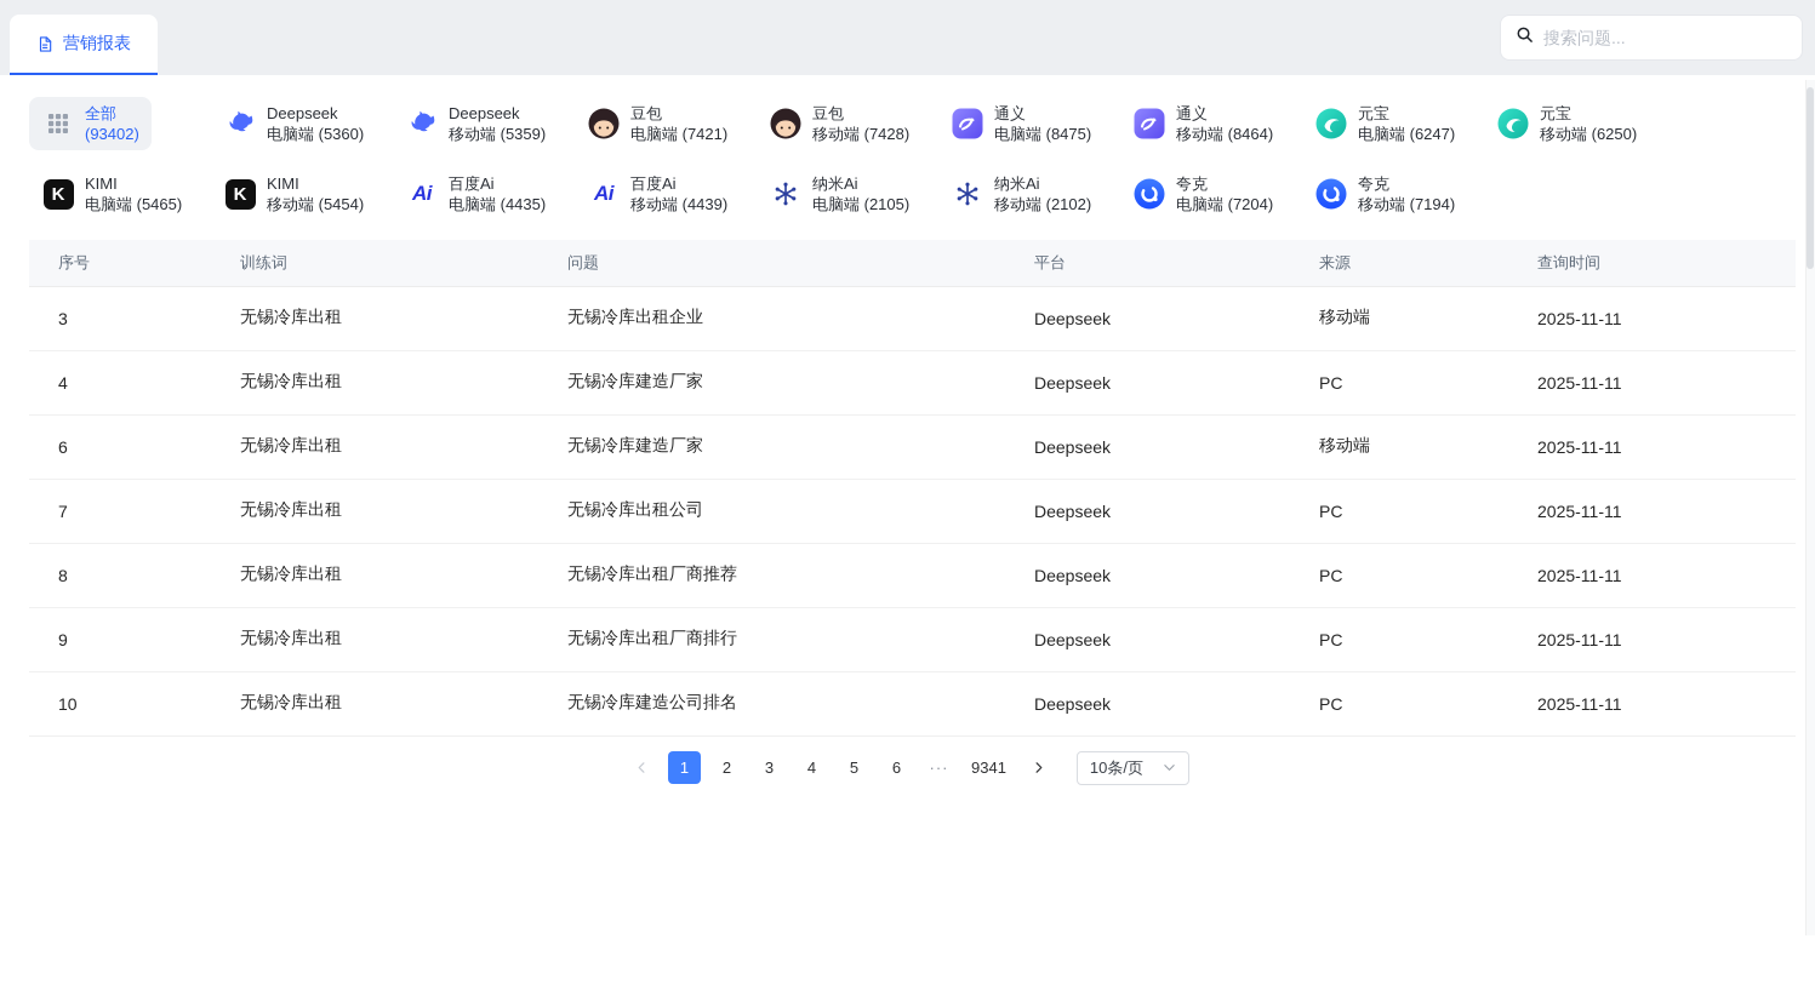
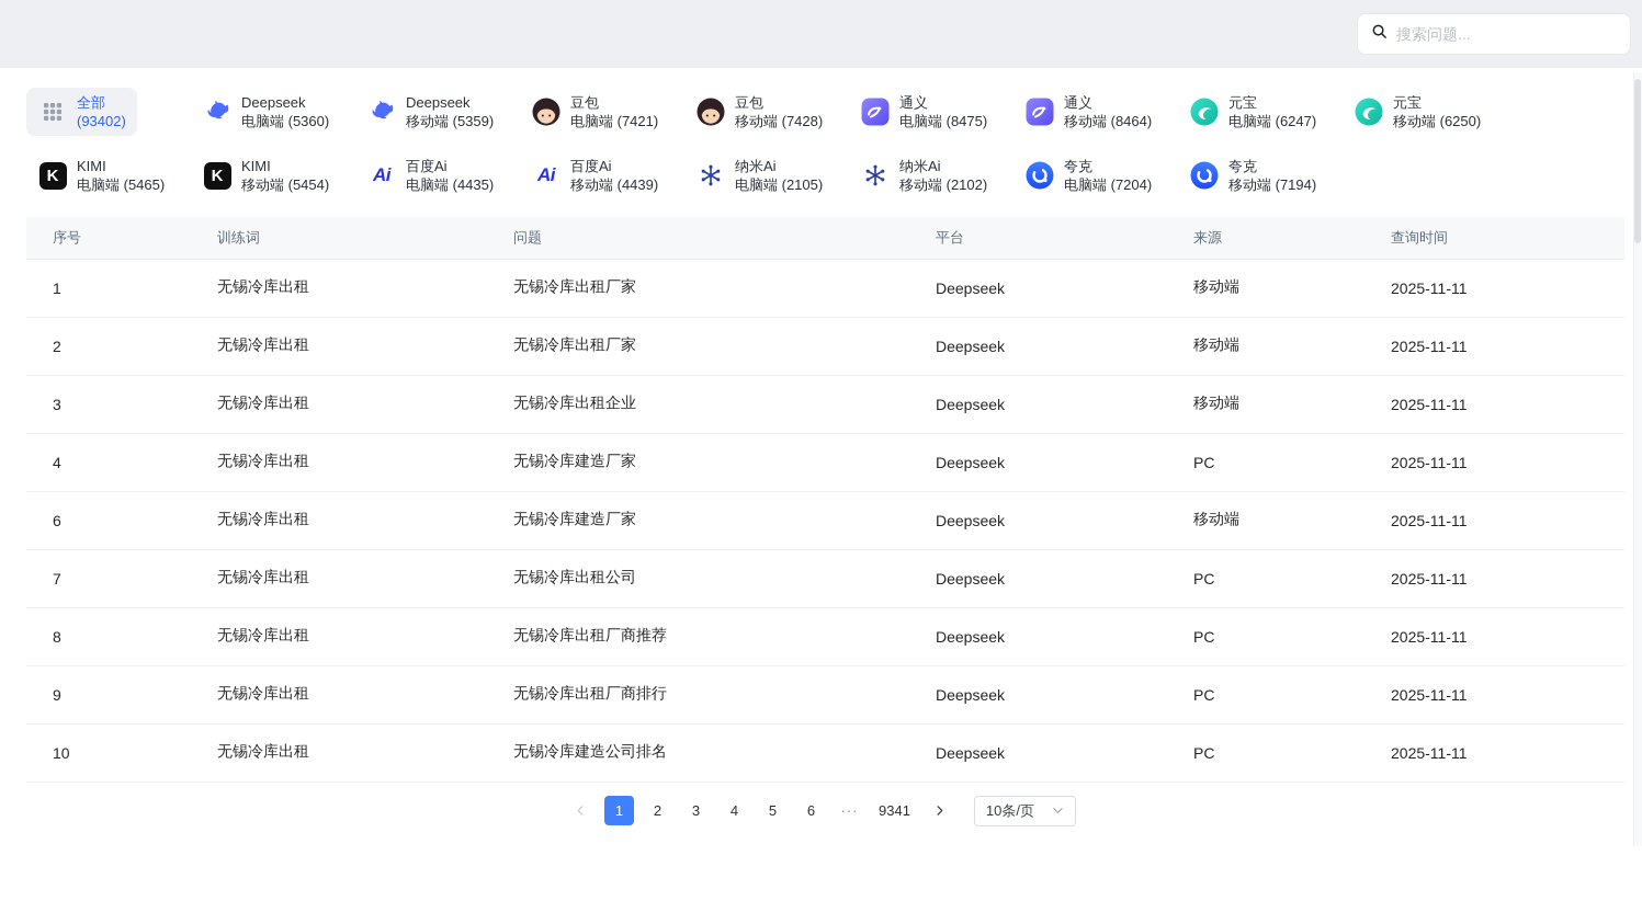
- 营销报表
  搜索问题...
  全部
  (93402)
  Deepseek
  电脑端 (5360)
  Deepseek
  移动端 (5359)
  豆包
  电脑端 (7421)
  豆包
  移动端 (7428)
  通义
  电脑端 (8475)
  通义
  移动端 (8464)
  元宝
  电脑端 (6247)
  元宝
  移动端 (6250)
  K
  KIMI
  电脑端 (5465)
  K
  KIMI
  移动端 (5454)
  Ai
  百度Ai
  电脑端 (4435)
  Ai
  百度Ai
  移动端 (4439)
  纳米Ai
  电脑端 (2105)
  纳米Ai
  移动端 (2102)
  夸克
  电脑端 (7204)
  夸克
  移动端 (7194)
  序号	训练词	问题	平台	来源	查询时间
+ 1	无锡冷库出租	无锡冷库出租厂家	Deepseek	移动端	2025-11-11
+ 2	无锡冷库出租	无锡冷库出租厂家	Deepseek	移动端	2025-11-11
  3	无锡冷库出租	无锡冷库出租企业	Deepseek	移动端	2025-11-11
  4	无锡冷库出租	无锡冷库建造厂家	Deepseek	PC	2025-11-11
  6	无锡冷库出租	无锡冷库建造厂家	Deepseek	移动端	2025-11-11
  7	无锡冷库出租	无锡冷库出租公司	Deepseek	PC	2025-11-11
  8	无锡冷库出租	无锡冷库出租厂商推荐	Deepseek	PC	2025-11-11
  9	无锡冷库出租	无锡冷库出租厂商排行	Deepseek	PC	2025-11-11
  10	无锡冷库出租	无锡冷库建造公司排名	Deepseek	PC	2025-11-11
  1
  2
  3
  4
  5
  6
  ···
  9341
  10条/页
